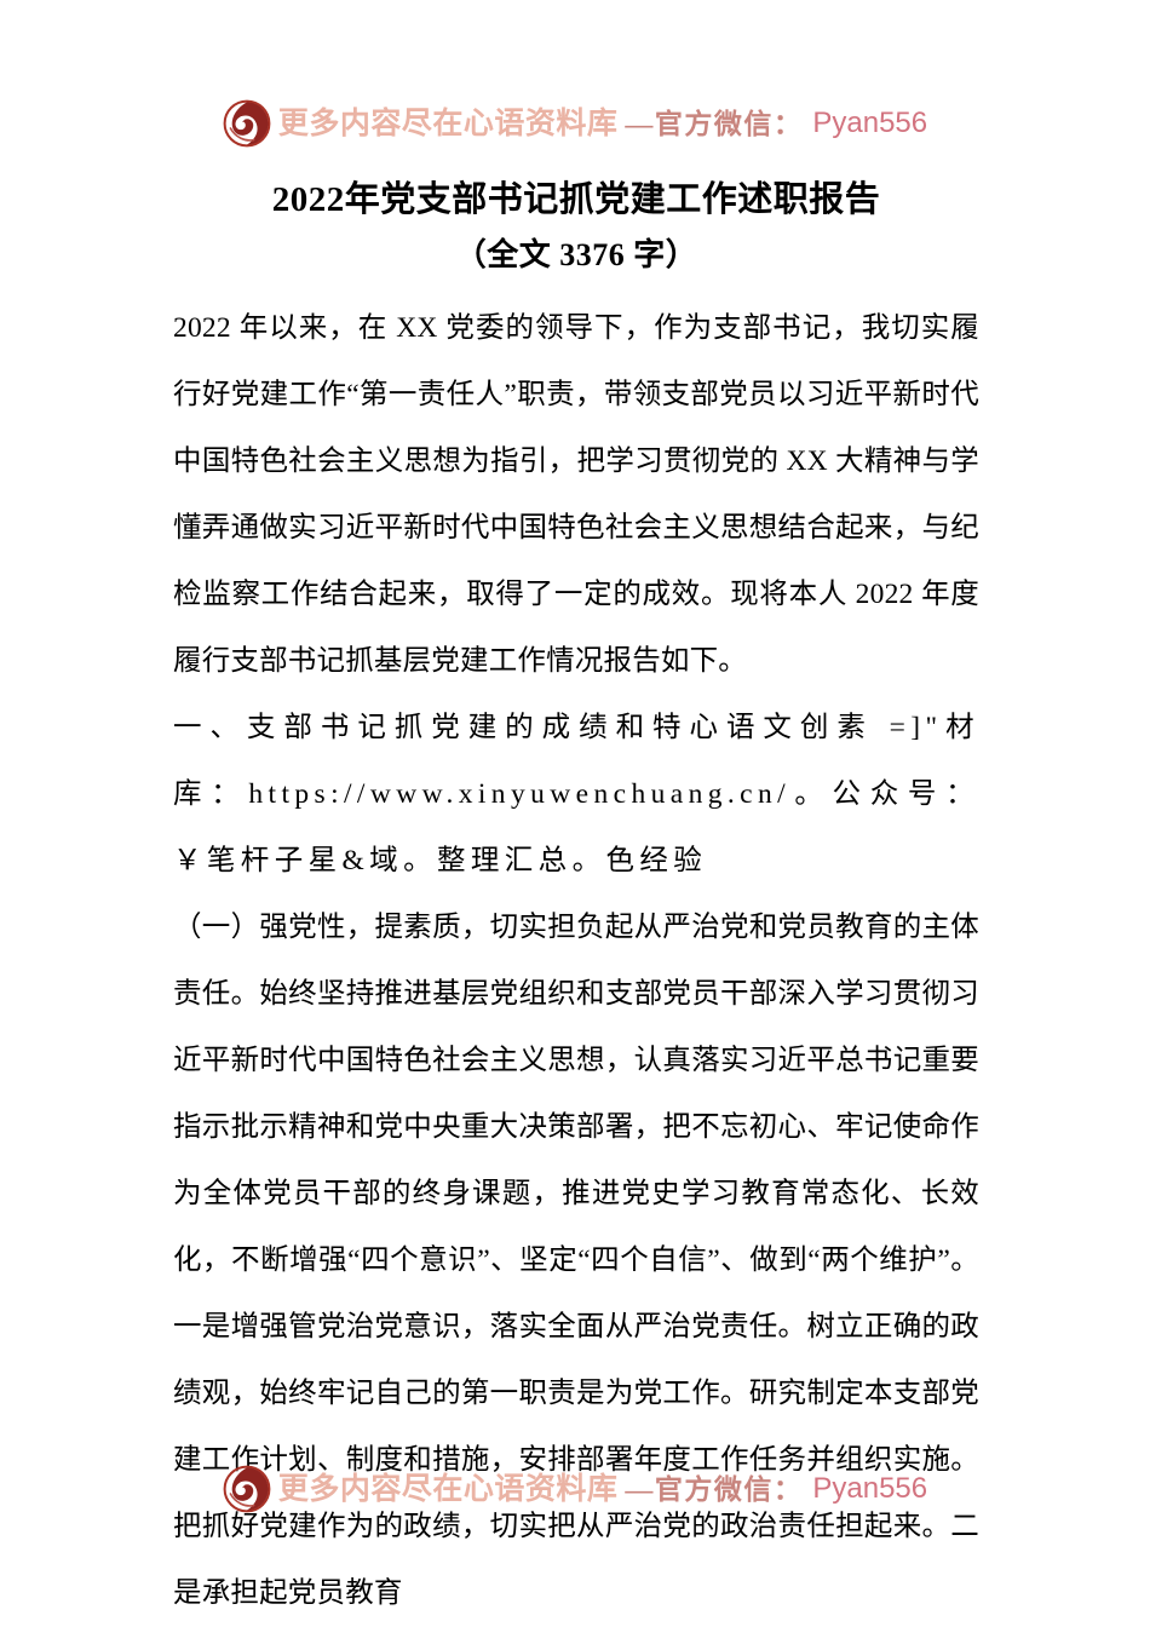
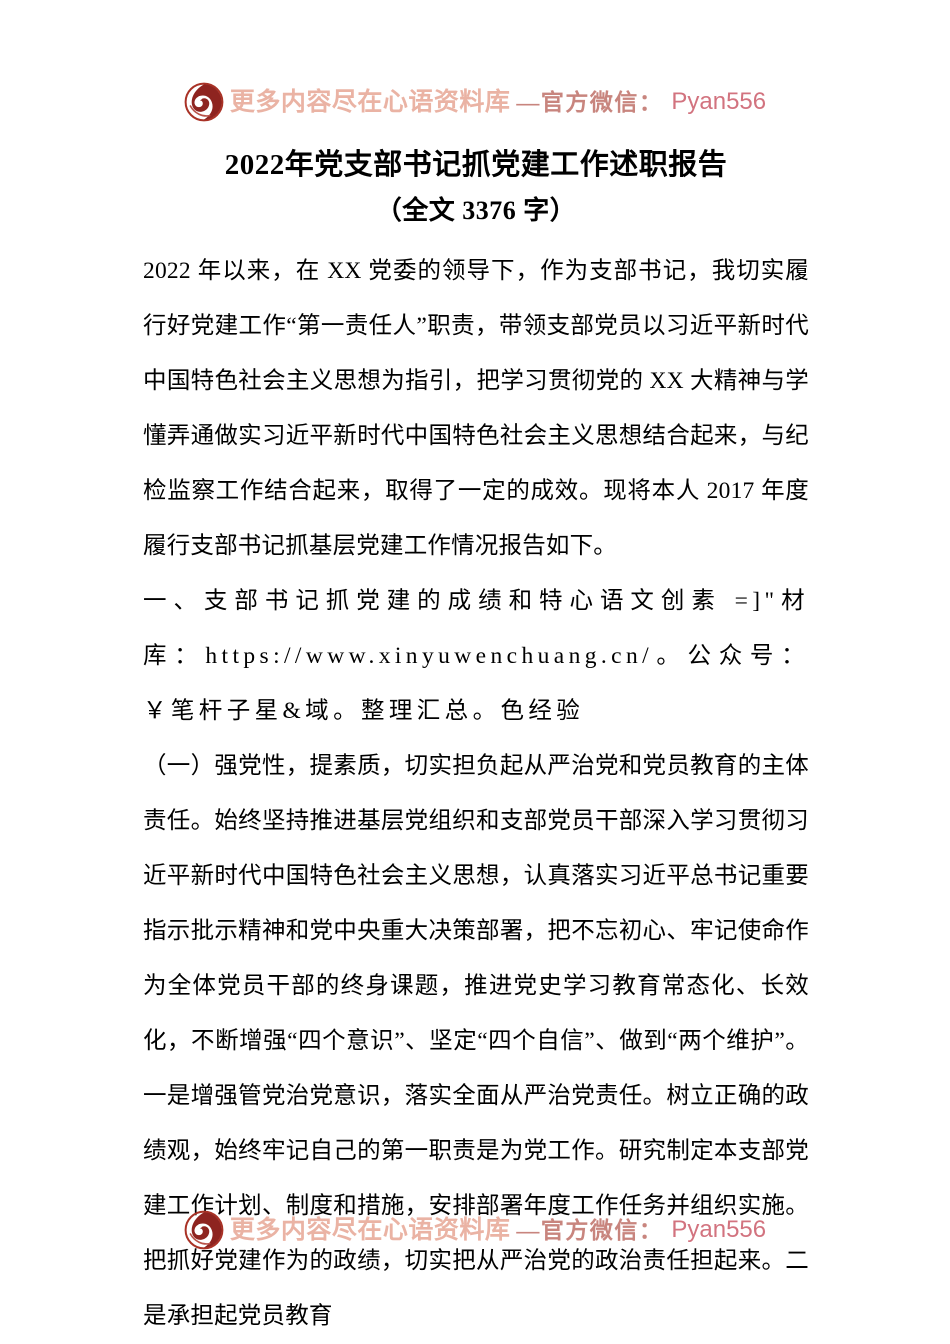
  更多内容尽在心语资料库
  —官方微信：
  Pyan556
  2022年党支部书记抓党建工作述职报告
  （全文 3376 字）
- 2022 年以来，在 XX 党委的领导下，作为支部书记，我切实履行好党建工作“第一责任人”职责，带领支部党员以习近平新时代中国特色社会主义思想为指引，把学习贯彻党的 XX 大精神与学懂弄通做实习近平新时代中国特色社会主义思想结合起来，与纪检监察工作结合起来，取得了一定的成效。现将本人 2022 年度履行支部书记抓基层党建工作情况报告如下。
+ 2022 年以来，在 XX 党委的领导下，作为支部书记，我切实履行好党建工作“第一责任人”职责，带领支部党员以习近平新时代中国特色社会主义思想为指引，把学习贯彻党的 XX 大精神与学懂弄通做实习近平新时代中国特色社会主义思想结合起来，与纪检监察工作结合起来，取得了一定的成效。现将本人 2017 年度履行支部书记抓基层党建工作情况报告如下。
  一、支部书记抓党建的成绩和特心语文创素 =]"材库：https://www.xinyuwenchuang.cn/。公众号：￥笔杆子星&域。整理汇总。色经验
  （一）强党性，提素质，切实担负起从严治党和党员教育的主体责任。始终坚持推进基层党组织和支部党员干部深入学习贯彻习近平新时代中国特色社会主义思想，认真落实习近平总书记重要指示批示精神和党中央重大决策部署，把不忘初心、牢记使命作为全体党员干部的终身课题，推进党史学习教育常态化、长效化，不断增强“四个意识”、坚定“四个自信”、做到“两个维护”。一是增强管党治党意识，落实全面从严治党责任。树立正确的政绩观，始终牢记自己的第一职责是为党工作。研究制定本支部党建工作计划、制度和措施，安排部署年度工作任务并组织实施。把抓好党建作为的政绩，切实把从严治党的政治责任担起来。二是承担起党员教育
  更多内容尽在心语资料库
  —官方微信：
  Pyan556
